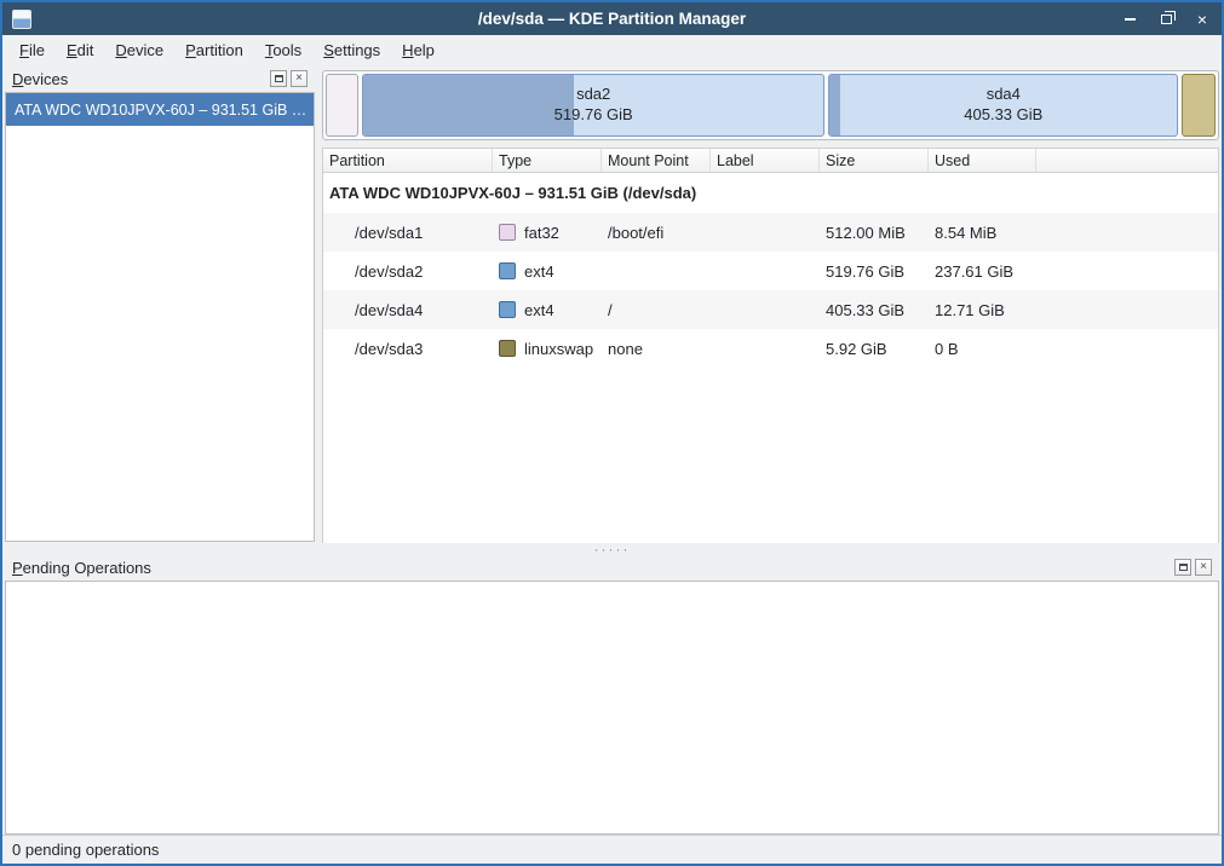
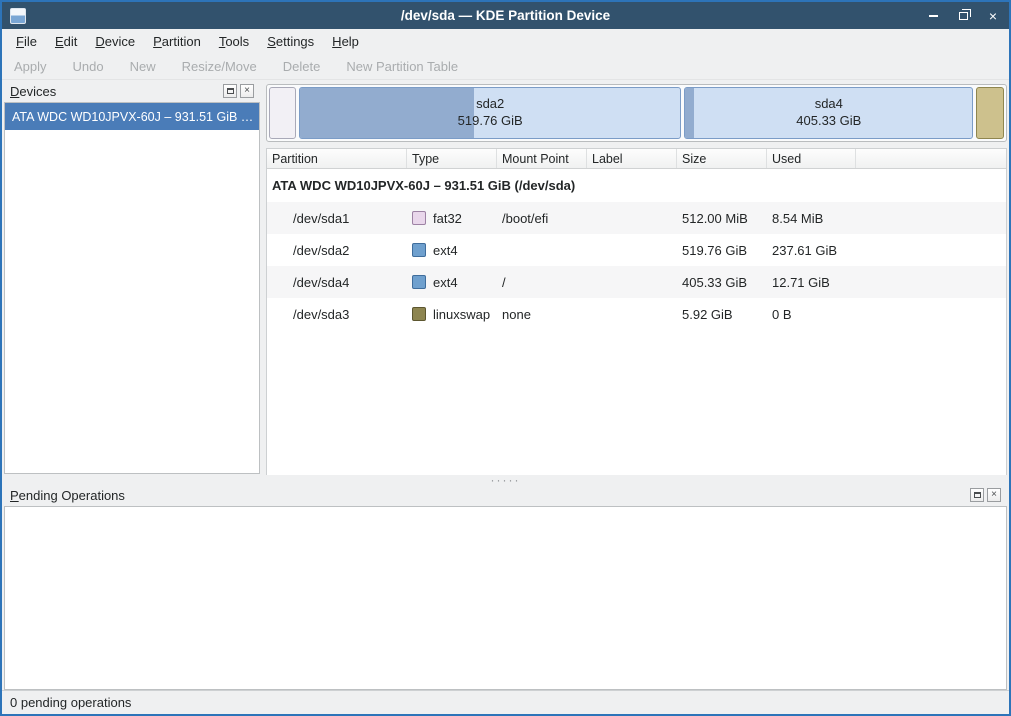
- /dev/sda — KDE Partition Manager
+ /dev/sda — KDE Partition Device
  ×
  File
  Edit
  Device
  Partition
  Tools
  Settings
  Help
+ Apply
+ Undo
+ New
+ Resize/Move
+ Delete
+ New Partition Table
  Devices
  ×
  ATA WDC WD10JPVX-60J – 931.51 GiB …
  sda2
  519.76 GiB
  sda4
  405.33 GiB
  Partition
  Type
  Mount Point
  Label
  Size
  Used
  ATA WDC WD10JPVX-60J – 931.51 GiB (/dev/sda)
  /dev/sda1
  fat32
  /boot/efi
  512.00 MiB
  8.54 MiB
  /dev/sda2
  ext4
  519.76 GiB
  237.61 GiB
  /dev/sda4
  ext4
  /
  405.33 GiB
  12.71 GiB
  /dev/sda3
  linuxswap
  none
  5.92 GiB
  0 B
  ·····
  Pending Operations
  ×
  0 pending operations
